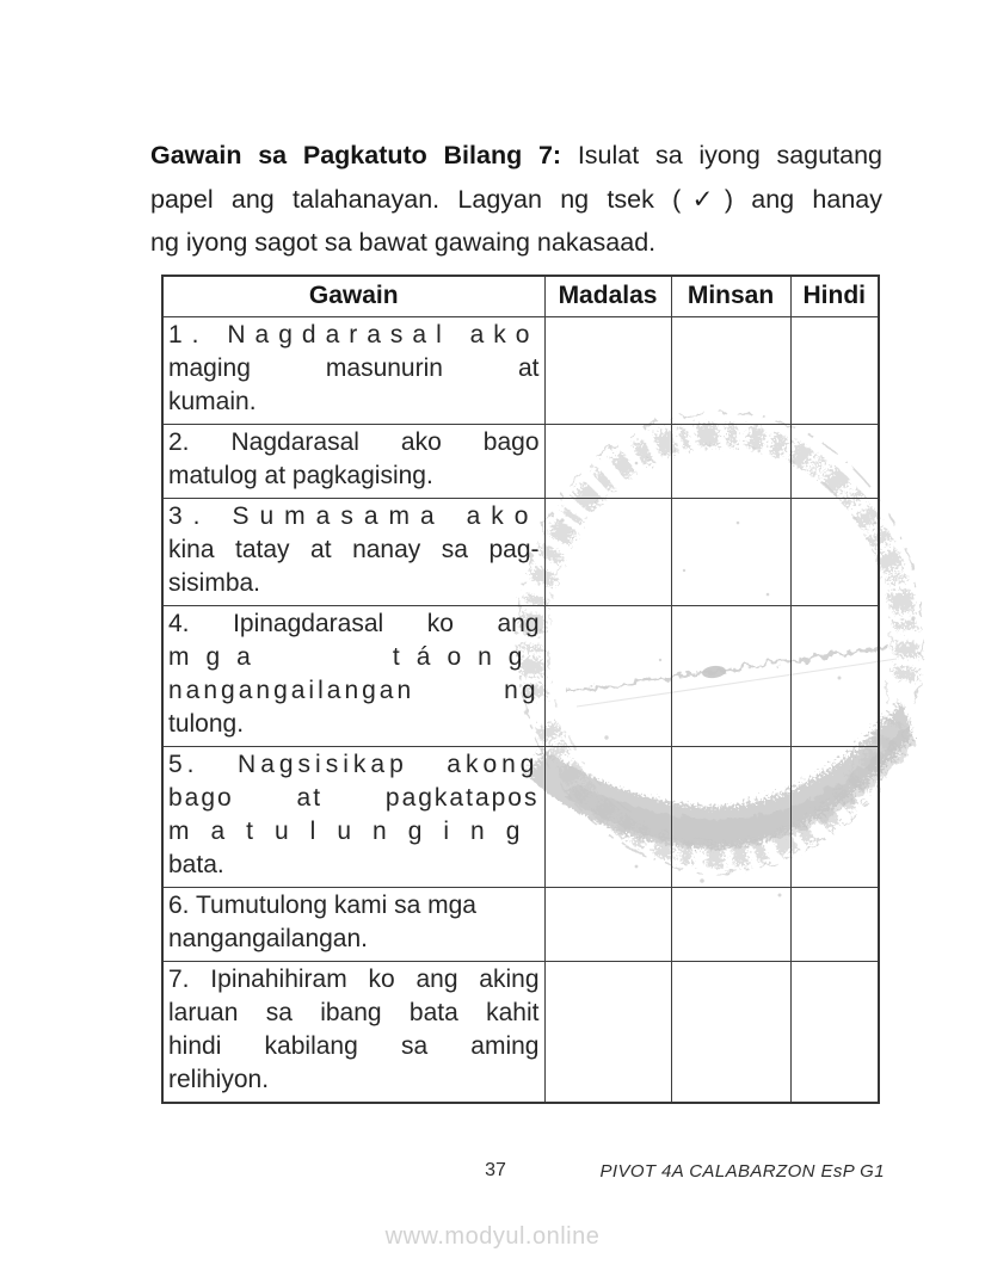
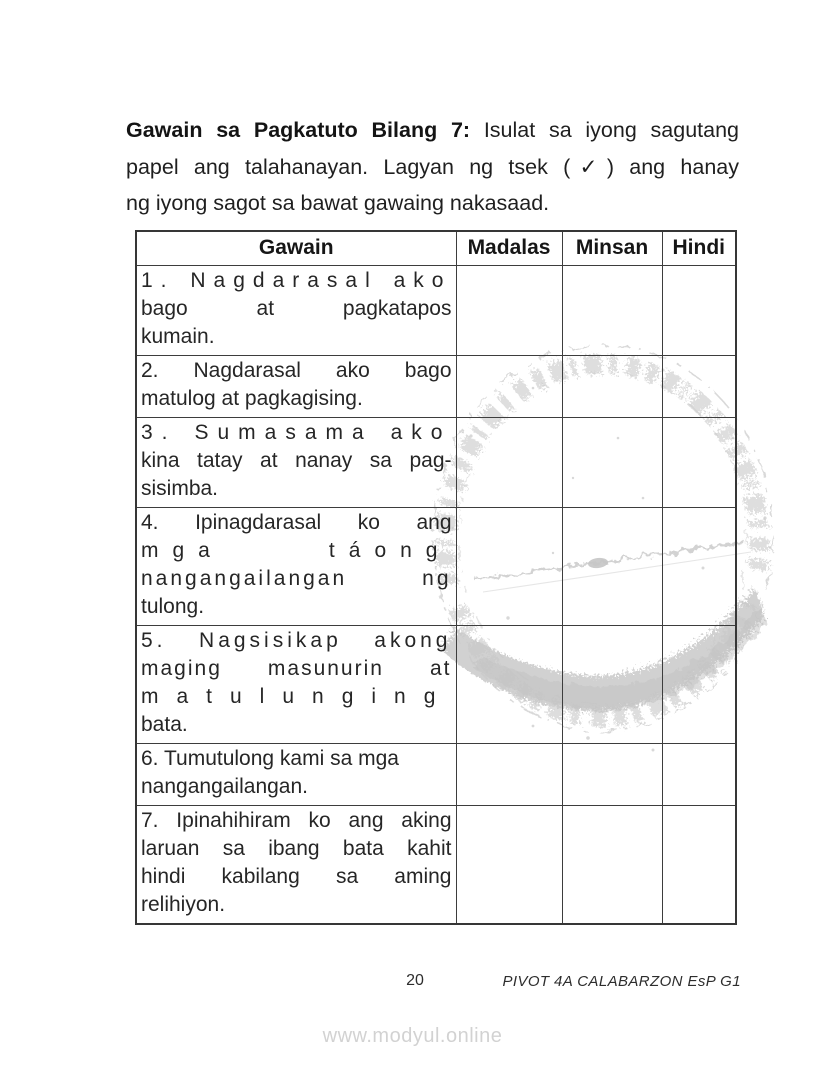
  Gawain sa Pagkatuto Bilang 7: Isulat sa iyong sagutang
  papel ang talahanayan. Lagyan ng tsek (✓) ang hanay
  ng iyong sagot sa bawat gawaing nakasaad.
  Gawain	Madalas	Minsan	Hindi
- 1. Nagdarasal ako maging masunurin at kumain.
+ 1. Nagdarasal ako bago at pagkatapos kumain.
  2. Nagdarasal ako bago matulog at pagkagising.
  3. Sumasama ako kina tatay at nanay sa pag- sisimba.
  4. Ipinagdarasal ko ang mga táong nangangailangan ng tulong.
- 5. Nagsisikap akong bago at pagkatapos matulunging bata.
+ 5. Nagsisikap akong maging masunurin at matulunging bata.
  6. Tumutulong kami sa mga nangangailangan.
  7. Ipinahihiram ko ang aking laruan sa ibang bata kahit hindi kabilang sa aming relihiyon.
- 37
+ 20
  PIVOT 4A CALABARZON EsP G1
  www.modyul.online
